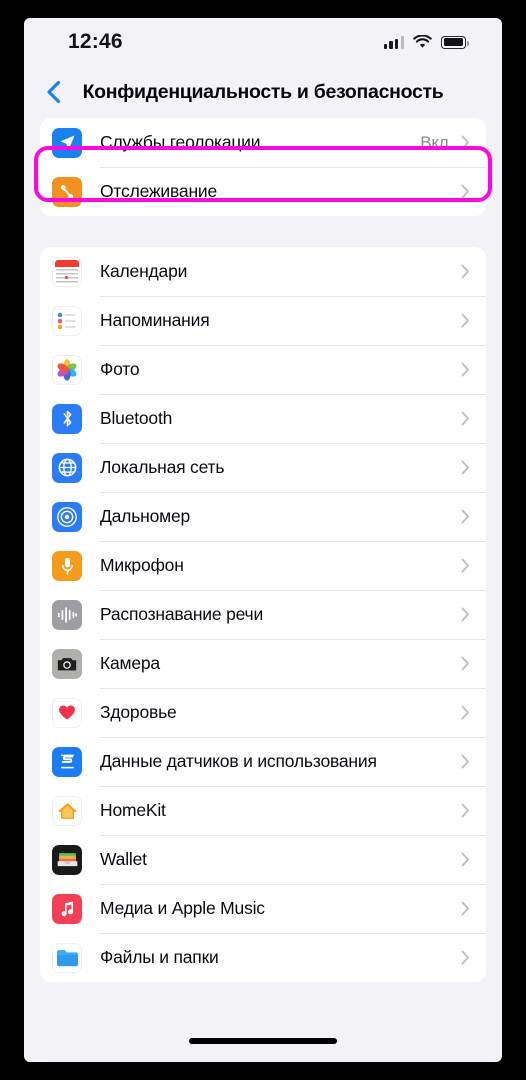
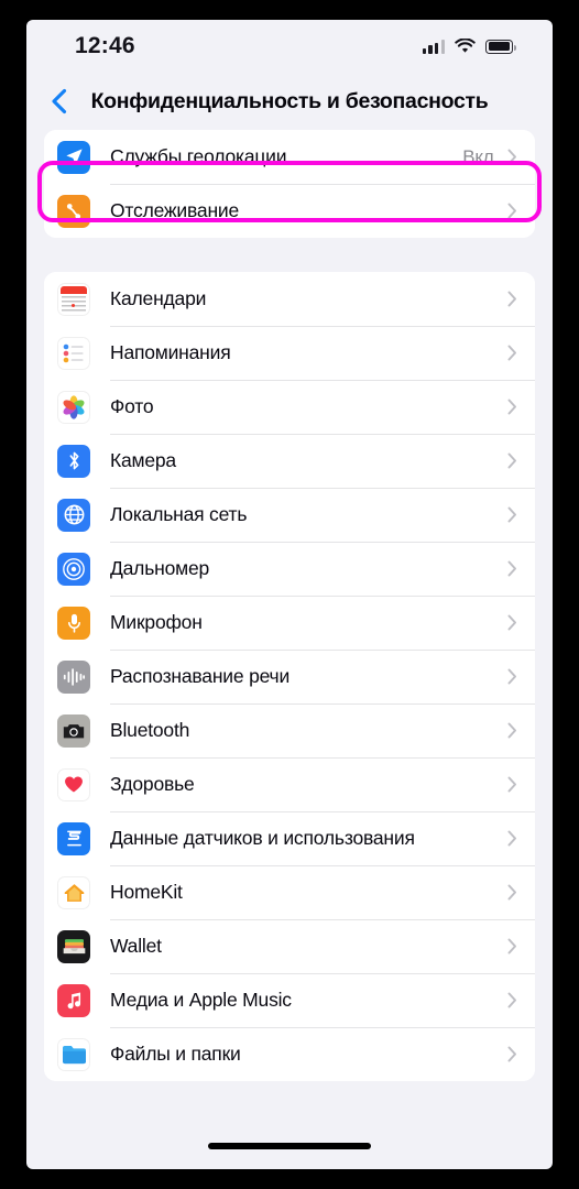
  12:46
  Конфиденциальность и безопасность
  Службы геолокации
  Вкл.
  Отслеживание
  Календари
  Напоминания
  Фото
- Bluetooth
+ Камера
  Локальная сеть
  Дальномер
  Микрофон
  Распознавание речи
- Камера
+ Bluetooth
  Здоровье
  Данные датчиков и использования
  HomeKit
  Wallet
  Медиа и Apple Music
  Файлы и папки
